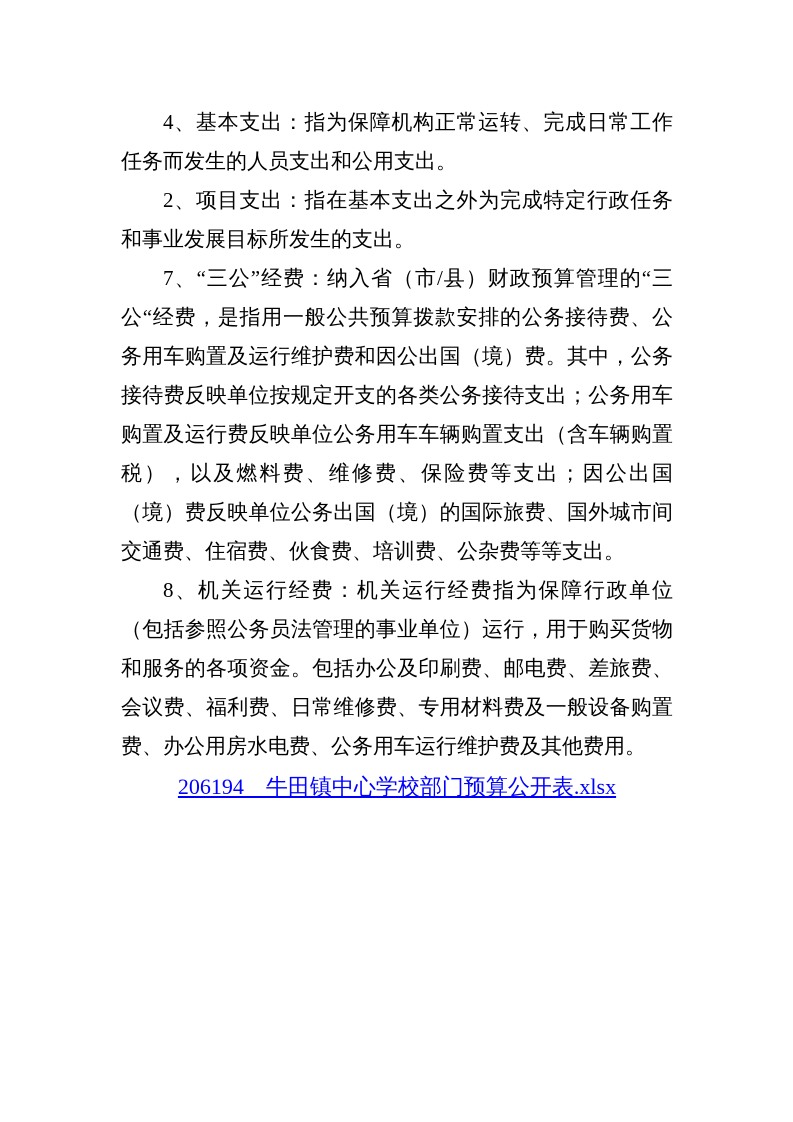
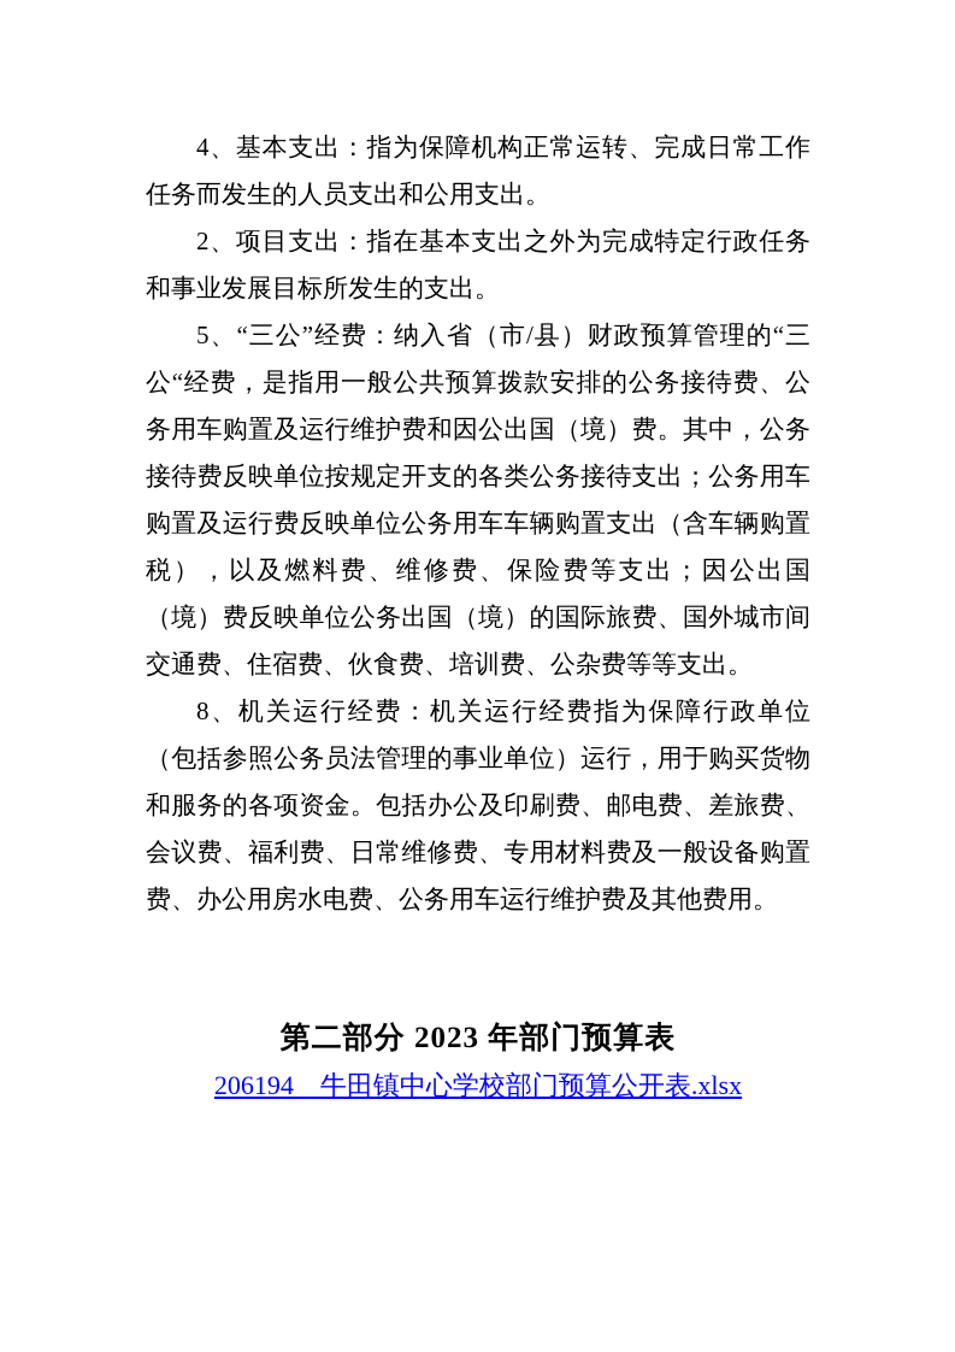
  4、基本支出：指为保障机构正常运转、完成日常工作任务而发生的人员支出和公用支出。
  2、项目支出：指在基本支出之外为完成特定行政任务和事业发展目标所发生的支出。
- 7、“三公”经费：纳入省（市/县）财政预算管理的“三公“经费，是指用一般公共预算拨款安排的公务接待费、公务用车购置及运行维护费和因公出国（境）费。其中，公务接待费反映单位按规定开支的各类公务接待支出；公务用车购置及运行费反映单位公务用车车辆购置支出（含车辆购置税），以及燃料费、维修费、保险费等支出；因公出国（境）费反映单位公务出国（境）的国际旅费、国外城市间交通费、住宿费、伙食费、培训费、公杂费等等支出。
+ 5、“三公”经费：纳入省（市/县）财政预算管理的“三公“经费，是指用一般公共预算拨款安排的公务接待费、公务用车购置及运行维护费和因公出国（境）费。其中，公务接待费反映单位按规定开支的各类公务接待支出；公务用车购置及运行费反映单位公务用车车辆购置支出（含车辆购置税），以及燃料费、维修费、保险费等支出；因公出国（境）费反映单位公务出国（境）的国际旅费、国外城市间交通费、住宿费、伙食费、培训费、公杂费等等支出。
  8、机关运行经费：机关运行经费指为保障行政单位（包括参照公务员法管理的事业单位）运行，用于购买货物和服务的各项资金。包括办公及印刷费、邮电费、差旅费、会议费、福利费、日常维修费、专用材料费及一般设备购置费、办公用房水电费、公务用车运行维护费及其他费用。
+ 第二部分 2023 年部门预算表
  206194 牛田镇中心学校部门预算公开表.xlsx
